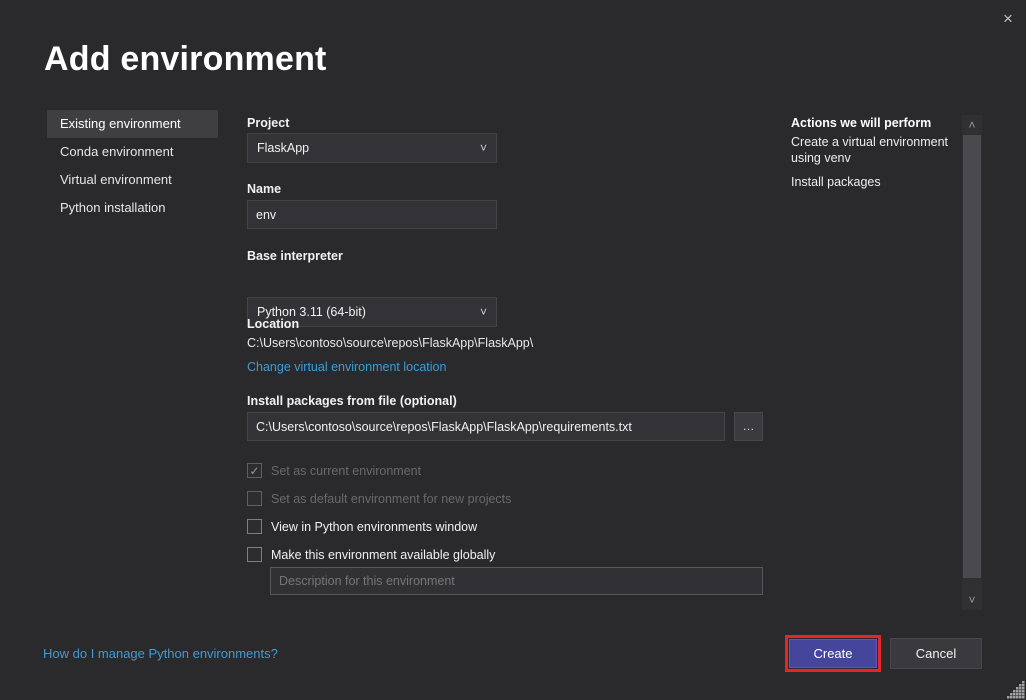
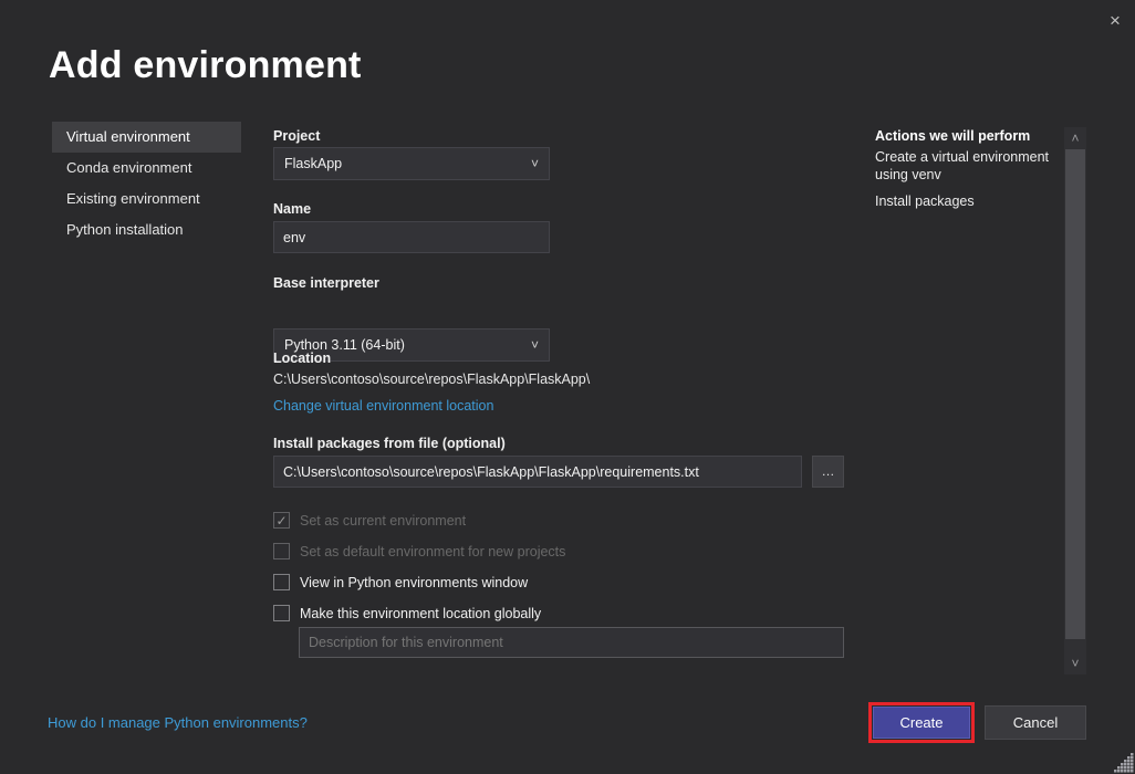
  ×
  Add environment
- Existing environment
+ Virtual environment
  Conda environment
- Virtual environment
+ Existing environment
  Python installation
  Project
  FlaskApp
  ˅
  Name
  env
  Base interpreter
  Python 3.11 (64-bit)
  ˅
  Location
  C:\Users\contoso\source\repos\FlaskApp\FlaskApp\
  Change virtual environment location
  Install packages from file (optional)
  C:\Users\contoso\source\repos\FlaskApp\FlaskApp\requirements.txt
  …
  ✓
  Set as current environment
  Set as default environment for new projects
  View in Python environments window
- Make this environment available globally
+ Make this environment location globally
  Description for this environment
  Actions we will perform
  Create a virtual environment using venv
  Install packages
  ˄
  ˅
  How do I manage Python environments?
  Create
  Cancel
